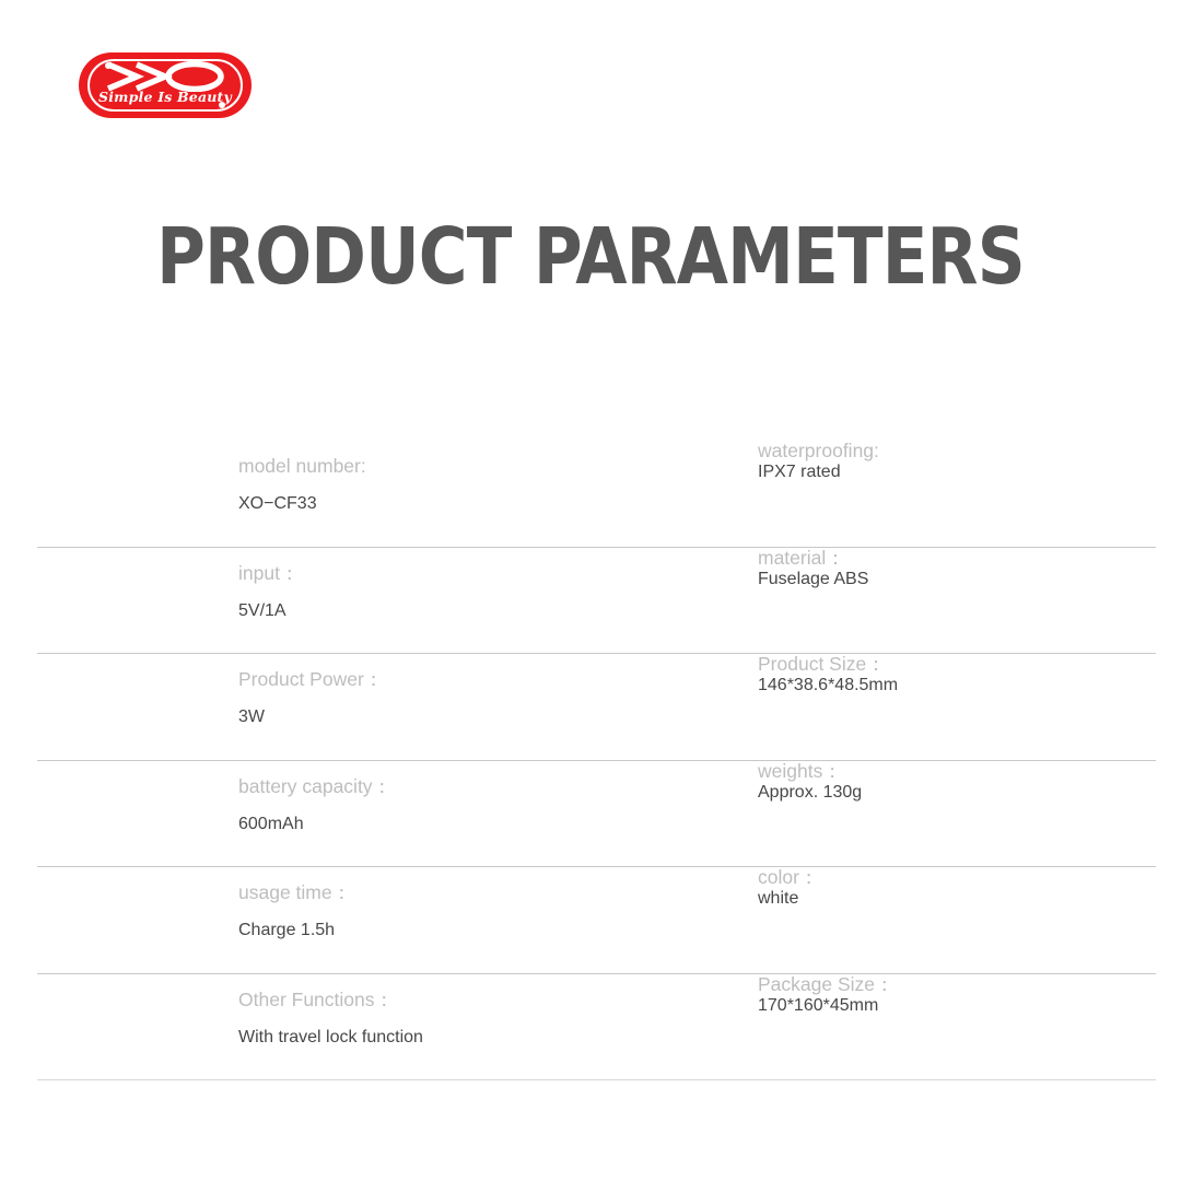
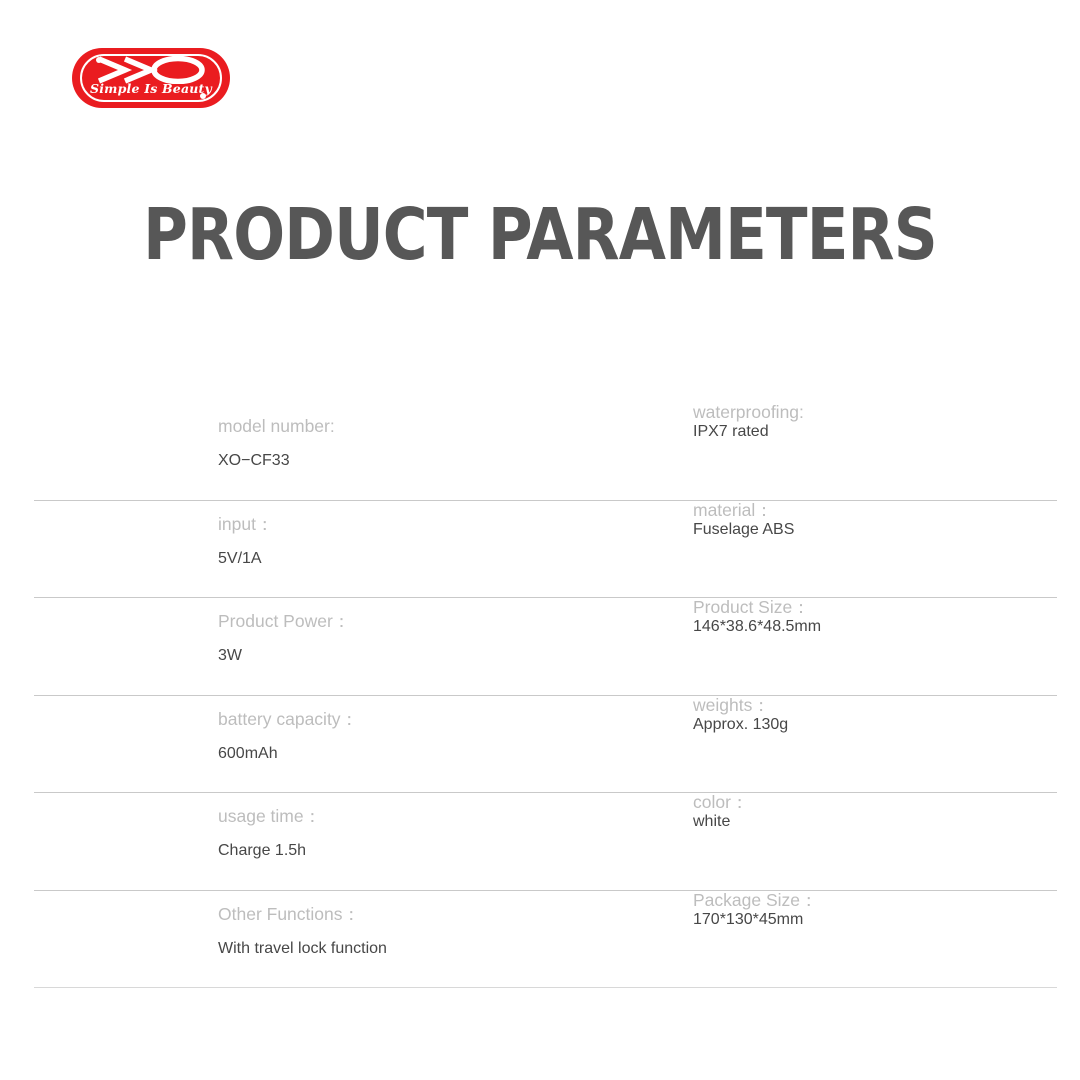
  Simple Is Beauty
  PRODUCT PARAMETERS
  model number:
  XO−CF33
  waterproofing:
  IPX7 rated
  input：
  5V/1A
  material：
  Fuselage ABS
  Product Power：
  3W
  Product Size：
  146*38.6*48.5mm
  battery capacity：
  600mAh
  weights：
  Approx. 130g
  usage time：
  Charge 1.5h
  color：
  white
  Other Functions：
  With travel lock function
  Package Size：
- 170*160*45mm
+ 170*130*45mm
